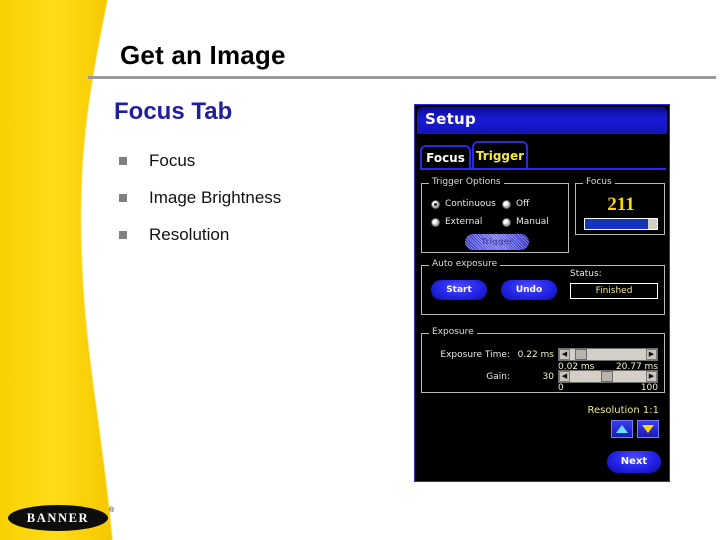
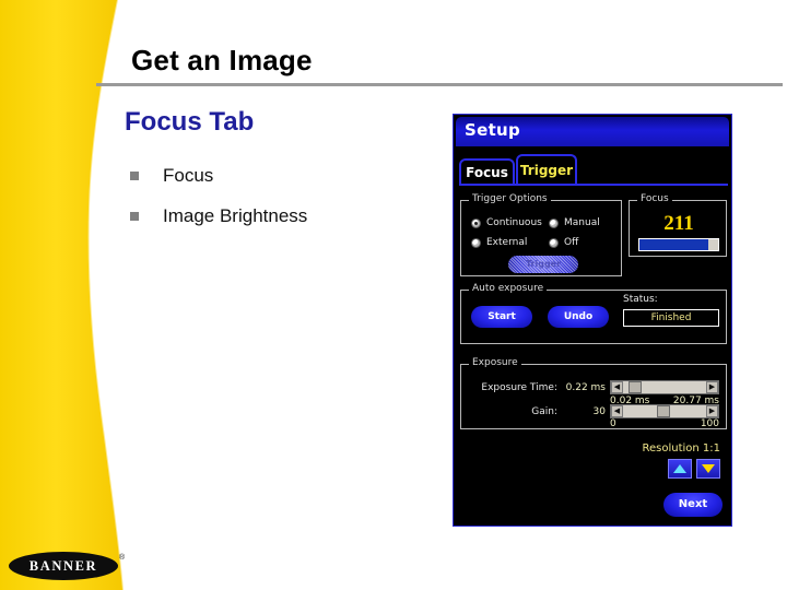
  Get an Image
  Focus Tab
  Focus
  Image Brightness
- Resolution
  BANNER
  Setup
  Focus
  Trigger
  Trigger Options
  Continuous
- Off
+ Manual
  External
- Manual
+ Off
  Trigger
  Focus
  211
  Auto exposure
  Start
  Undo
  Status:
  Finished
  Exposure
  Exposure Time:
  0.22 ms
  ◀
  ▶
  0.02 ms
  20.77 ms
  Gain:
  30
  ◀
  ▶
  0
  100
  Resolution 1:1
  Next
